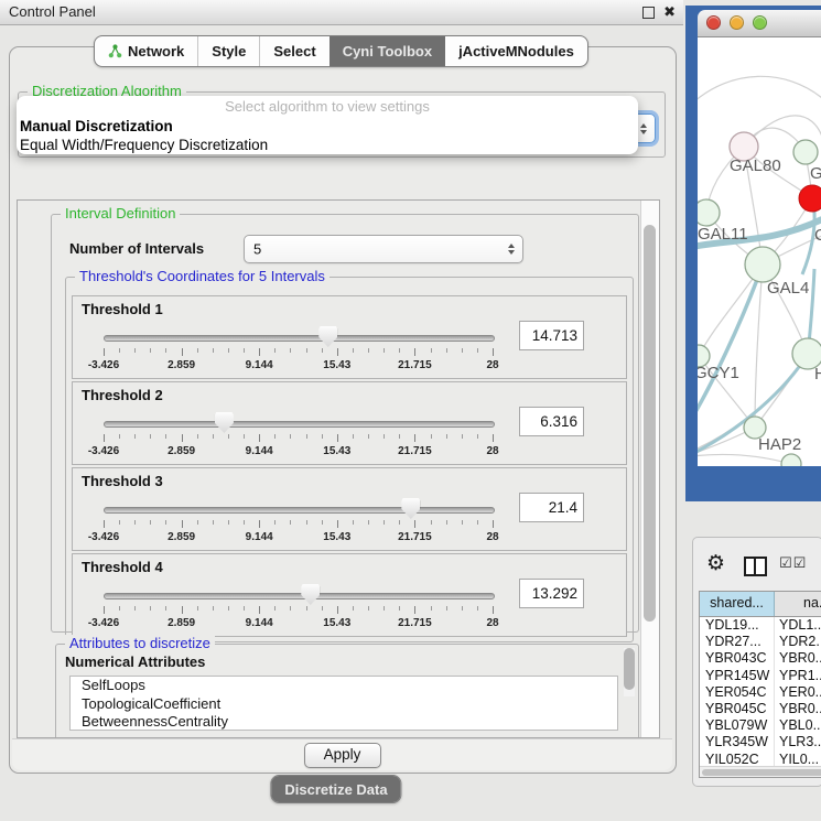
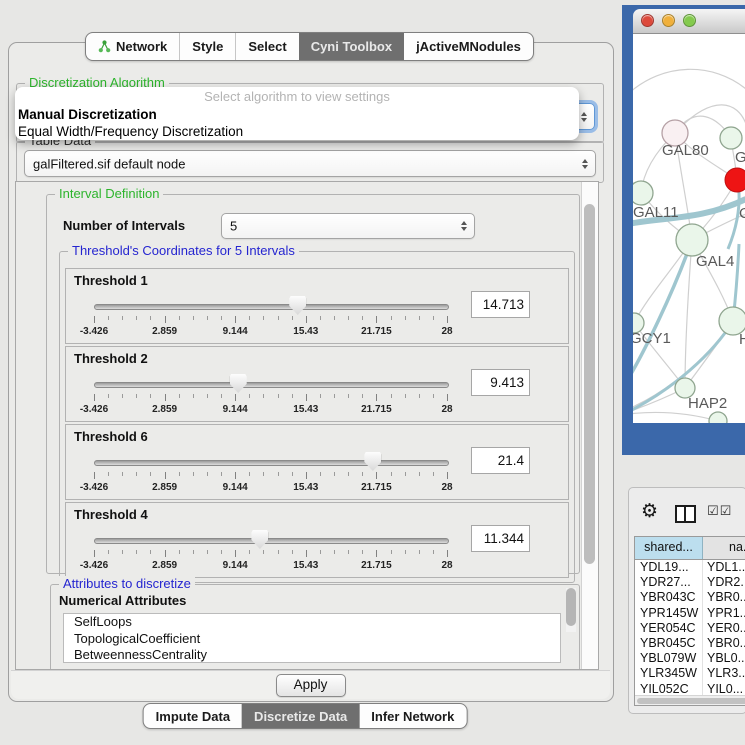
- Control Panel
- ✖
  Network
  Style
  Select
  Cyni Toolbox
  jActiveMNodules
  Discretization Algorithm
  Select algorithm to view settings
  Manual Discretization
  Equal Width/Frequency Discretization
+ Table Data
+ galFiltered.sif default node
  Interval Definition
  Number of Intervals
  5
  Threshold's Coordinates for 5 Intervals
  Threshold 1
  -3.426
  2.859
  9.144
  15.43
  21.715
  28
  14.713
  Threshold 2
  -3.426
  2.859
  9.144
  15.43
  21.715
  28
- 6.316
+ 9.413
- Threshold 3
+ Threshold 6
  -3.426
  2.859
  9.144
  15.43
  21.715
  28
  21.4
  Threshold 4
  -3.426
  2.859
  9.144
  15.43
  21.715
  28
- 13.292
+ 11.344
  Attributes to discretize
  Numerical Attributes
  SelfLoops
  TopologicalCoefficient
  BetweennessCentrality
  Apply
+ Impute Data
  Discretize Data
+ Infer Network
  GAL80
  G
  C
  GAL11
  GAL4
  GCY1
  H
  HAP2
  ⚙
  ☑☑
  shared...
  YDL19...
  YDL1..
  YDR27...
  YDR2.
  YBR043C
  YBR0.
  YPR145W
  YPR1.
  YER054C
  YER0.
  YBR045C
  YBR0.
  YBL079W
  YBL0..
  YLR345W
  YLR3..
  YIL052C
  YIL0...
